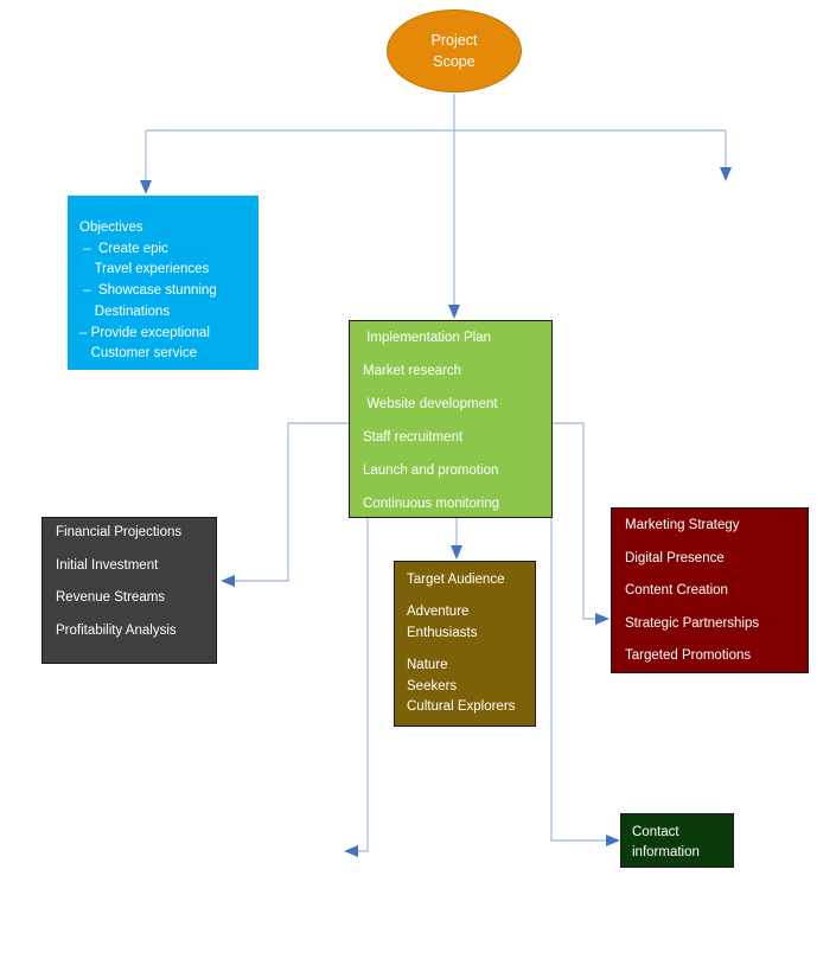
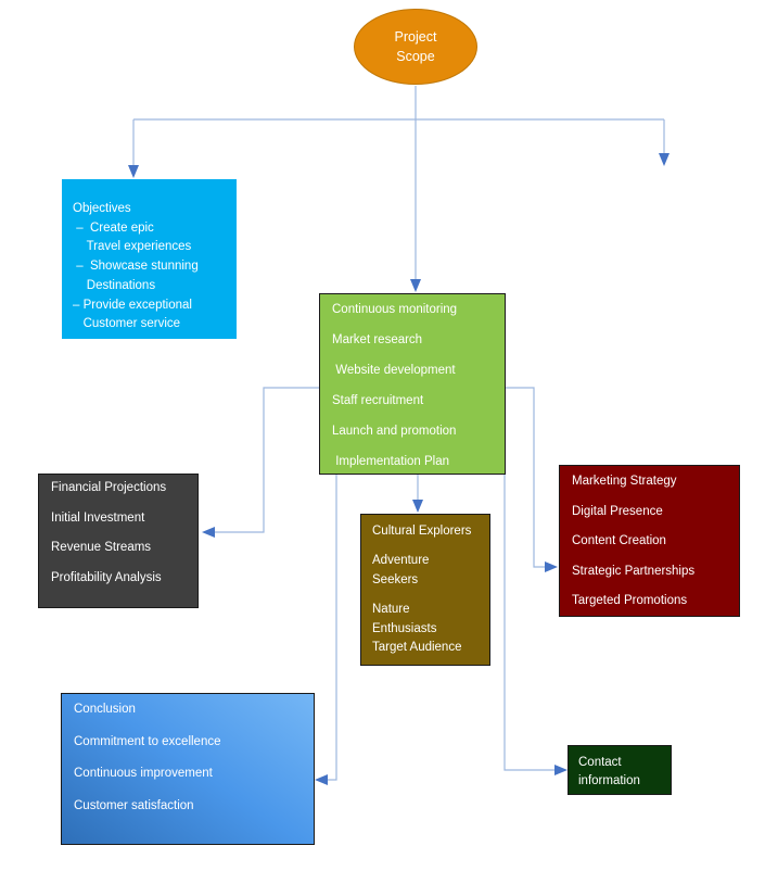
  Project
  Scope
  Objectives
  – Create epic
  Travel experiences
  – Showcase stunning
  Destinations
  – Provide exceptional
  Customer service
- Implementation Plan
+ Continuous monitoring
  Market research
  Website development
  Staff recruitment
  Launch and promotion
- Continuous monitoring
+ Implementation Plan
  Financial Projections
  Initial Investment
  Revenue Streams
  Profitability Analysis
  Marketing Strategy
  Digital Presence
  Content Creation
  Strategic Partnerships
  Targeted Promotions
- Target Audience
+ Cultural Explorers
  Adventure
- Enthusiasts
+ Seekers
  Nature
- Seekers
+ Enthusiasts
- Cultural Explorers
+ Target Audience
+ Conclusion
+ Commitment to excellence
+ Continuous improvement
+ Customer satisfaction
  Contact
  information
